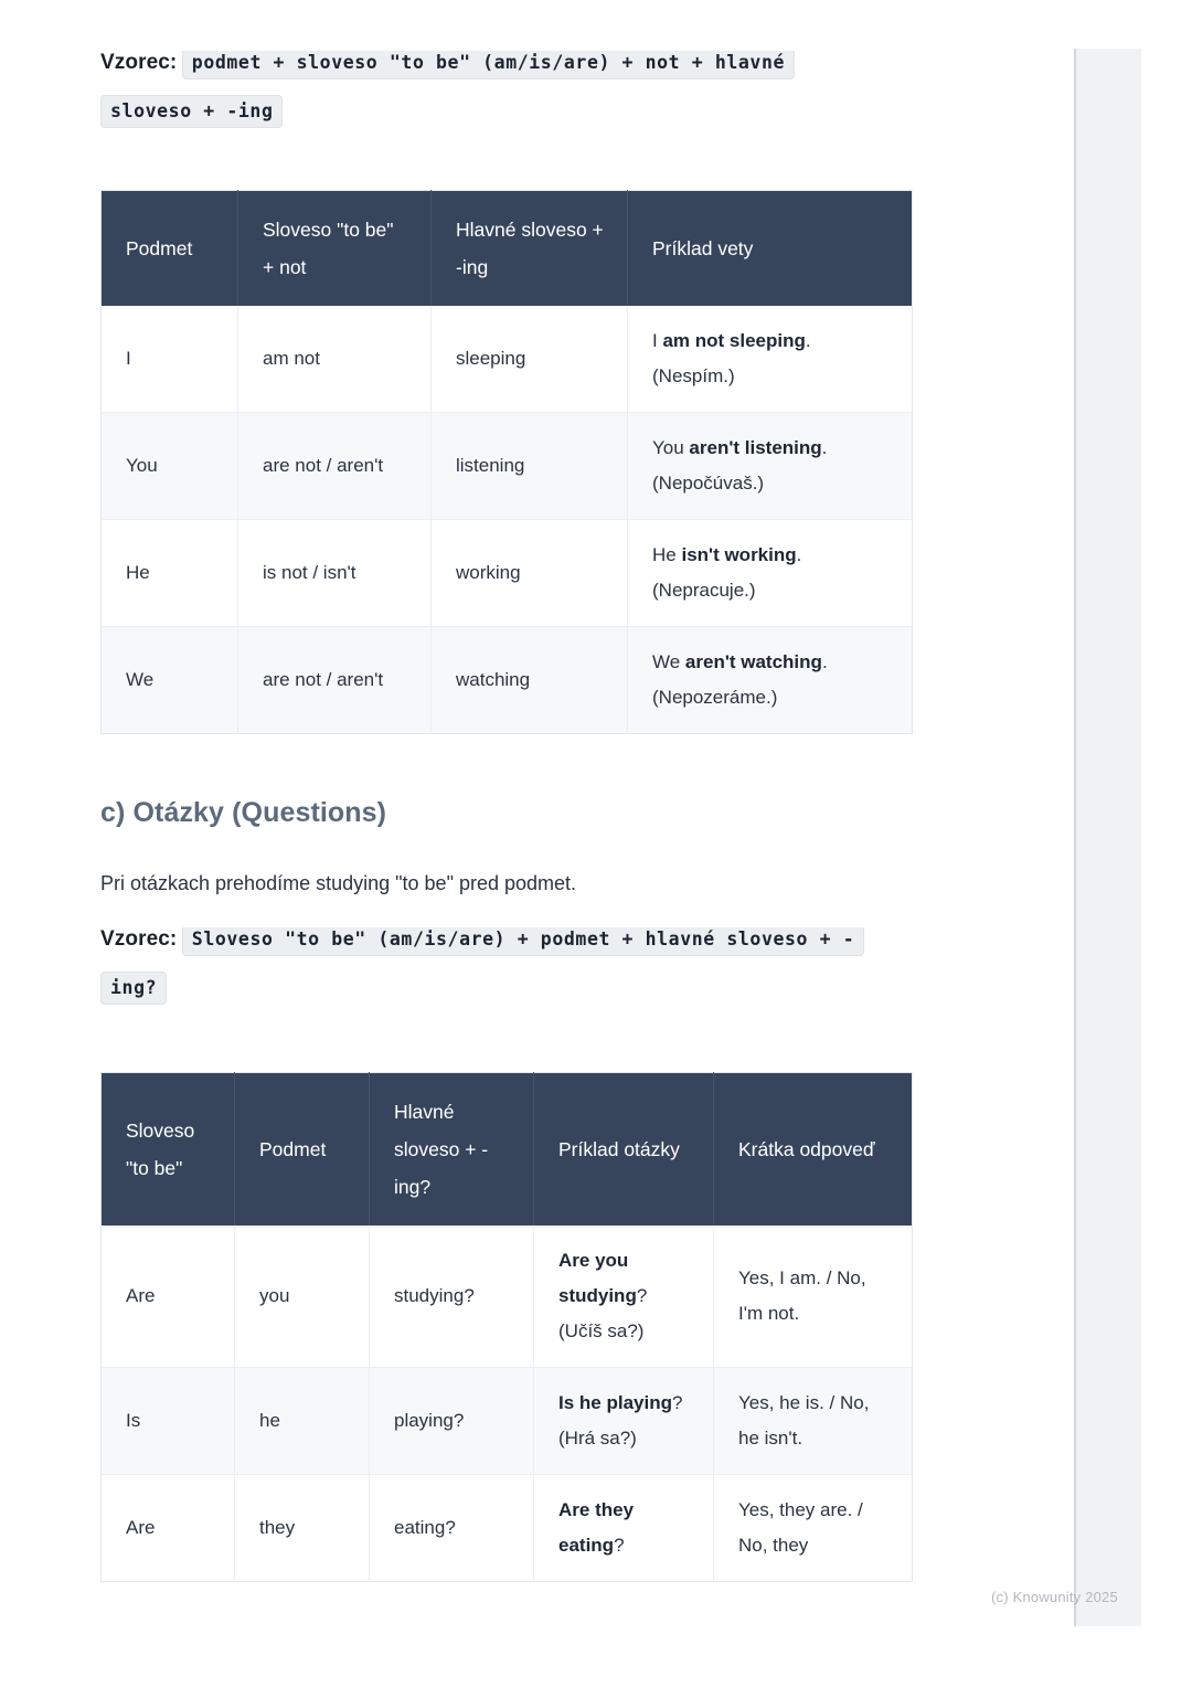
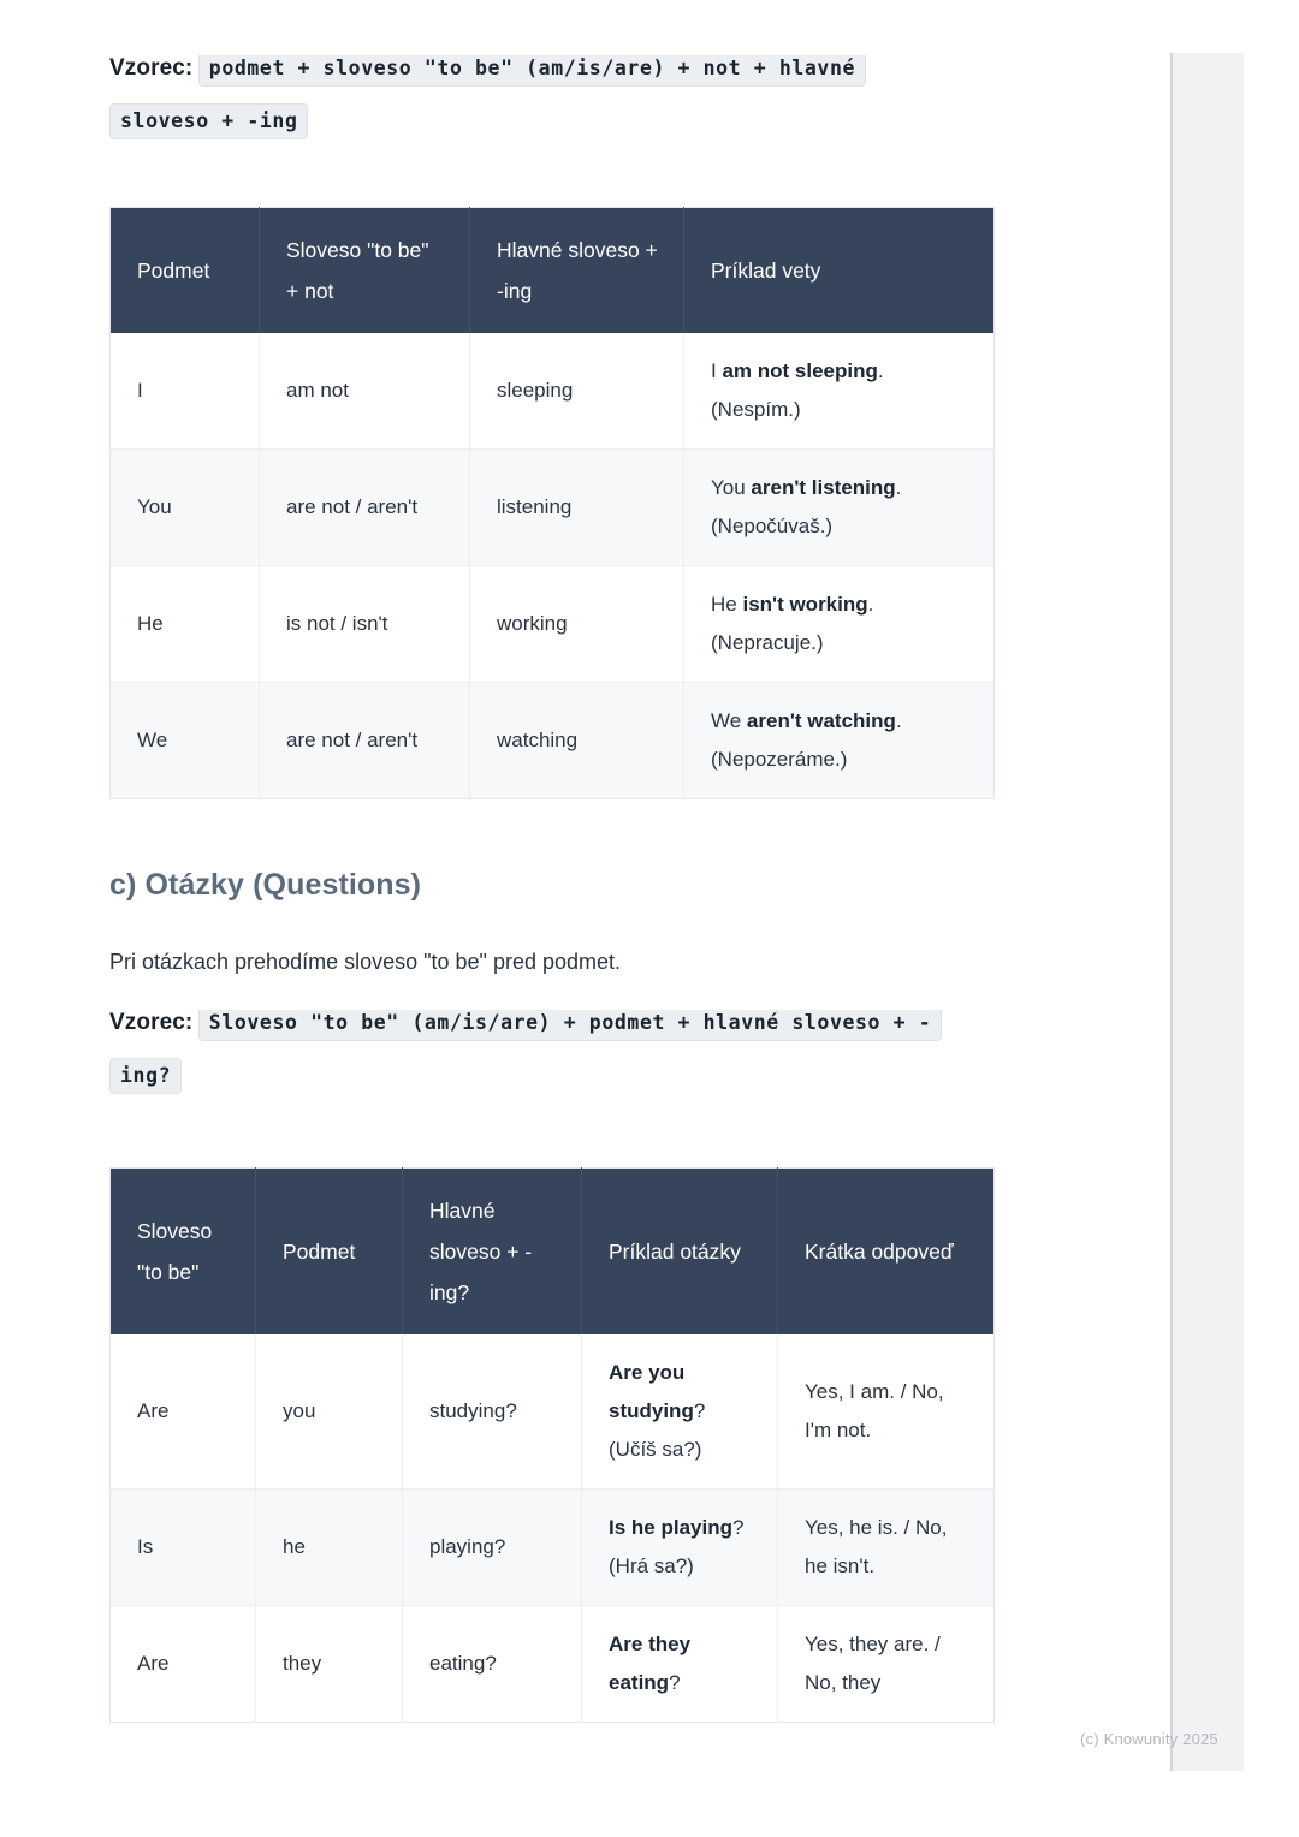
  Vzorec: podmet + sloveso "to be" (am/is/are) + not + hlavné
  sloveso + -ing
  Podmet	Sloveso "to be" + not	Hlavné sloveso + -ing	Príklad vety
  I	am not	sleeping	I am not sleeping. (Nespím.)
  You	are not / aren't	listening	You aren't listening. (Nepočúvaš.)
  He	is not / isn't	working	He isn't working. (Nepracuje.)
  We	are not / aren't	watching	We aren't watching. (Nepozeráme.)
  c) Otázky (Questions)
- Pri otázkach prehodíme studying "to be" pred podmet.
+ Pri otázkach prehodíme sloveso "to be" pred podmet.
  Vzorec: Sloveso "to be" (am/is/are) + podmet + hlavné sloveso + -
  ing?
  Sloveso "to be"	Podmet	Hlavné sloveso + -ing?	Príklad otázky	Krátka odpoveď
  Are	you	studying?	Are you studying? (Učíš sa?)	Yes, I am. / No, I'm not.
  Is	he	playing?	Is he playing? (Hrá sa?)	Yes, he is. / No, he isn't.
  Are	they	eating?	Are they eating?	Yes, they are. / No, they
  (c) Knowunity 2025
